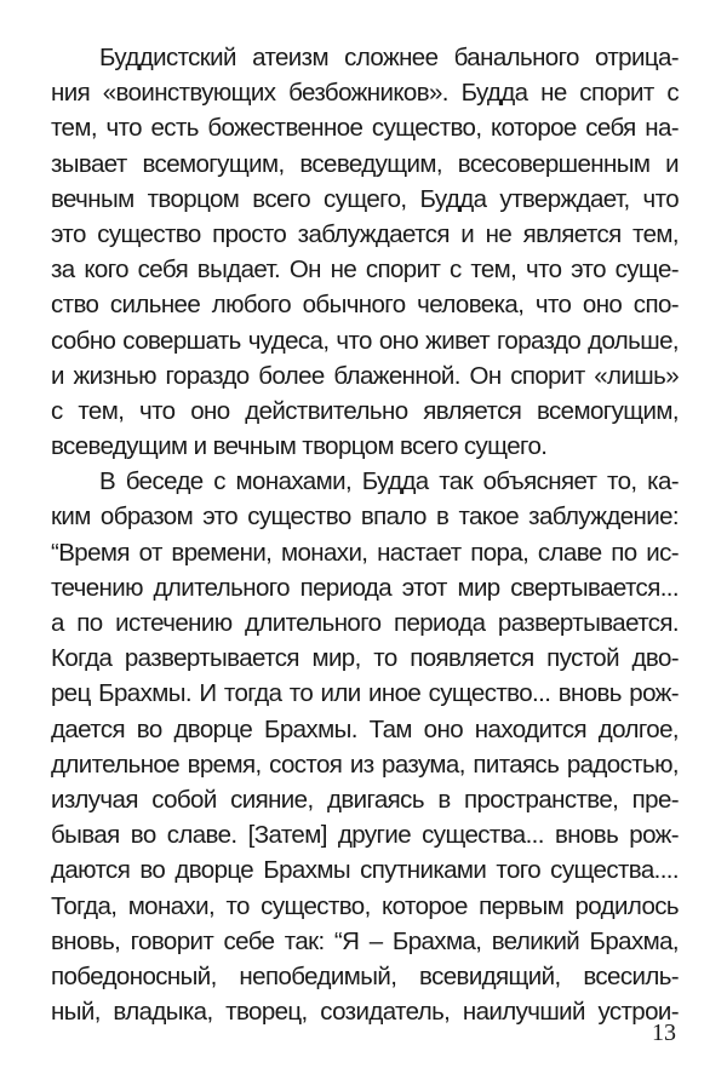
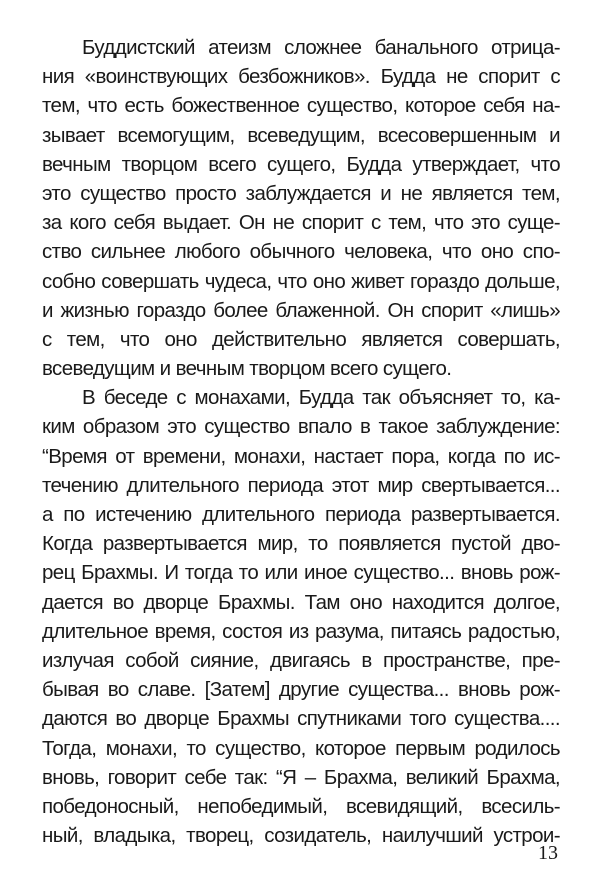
  Буддистский атеизм сложнее банального отрица-
  ния «воинствующих безбожников». Будда не спорит с
  тем, что есть божественное существо, которое себя на-
  зывает всемогущим, всеведущим, всесовершенным и
  вечным творцом всего сущего, Будда утверждает, что
  это существо просто заблуждается и не является тем,
  за кого себя выдает. Он не спорит с тем, что это суще-
  ство сильнее любого обычного человека, что оно спо-
  собно совершать чудеса, что оно живет гораздо дольше,
  и жизнью гораздо более блаженной. Он спорит «лишь»
- с тем, что оно действительно является всемогущим,
+ с тем, что оно действительно является совершать,
  всеведущим и вечным творцом всего сущего.
  В беседе с монахами, Будда так объясняет то, ка-
  ким образом это существо впало в такое заблуждение:
- “Время от времени, монахи, настает пора, славе по ис-
+ “Время от времени, монахи, настает пора, когда по ис-
  течению длительного периода этот мир свертывается...
  а по истечению длительного периода развертывается.
  Когда развертывается мир, то появляется пустой дво-
  рец Брахмы. И тогда то или иное существо... вновь рож-
  дается во дворце Брахмы. Там оно находится долгое,
  длительное время, состоя из разума, питаясь радостью,
  излучая собой сияние, двигаясь в пространстве, пре-
  бывая во славе. [Затем] другие существа... вновь рож-
  даются во дворце Брахмы спутниками того существа....
  Тогда, монахи, то существо, которое первым родилось
  вновь, говорит себе так: “Я – Брахма, великий Брахма,
  победоносный, непобедимый, всевидящий, всесиль-
  ный, владыка, творец, созидатель, наилучший устрои-
  13
